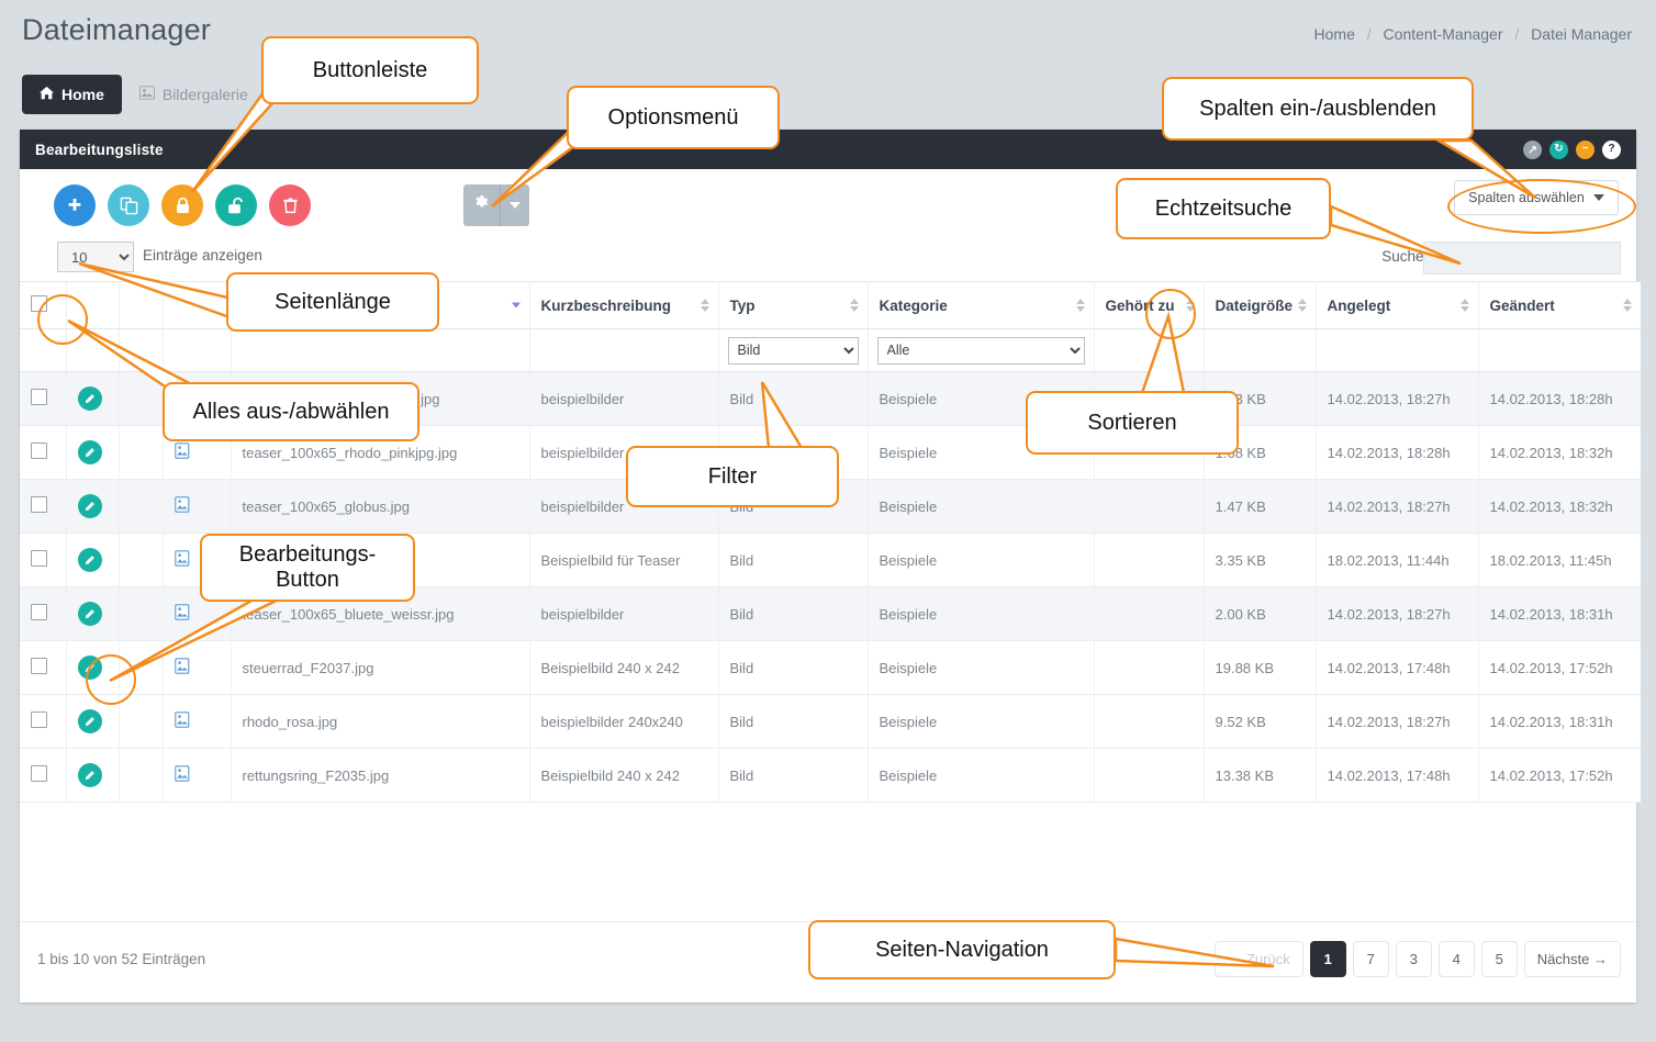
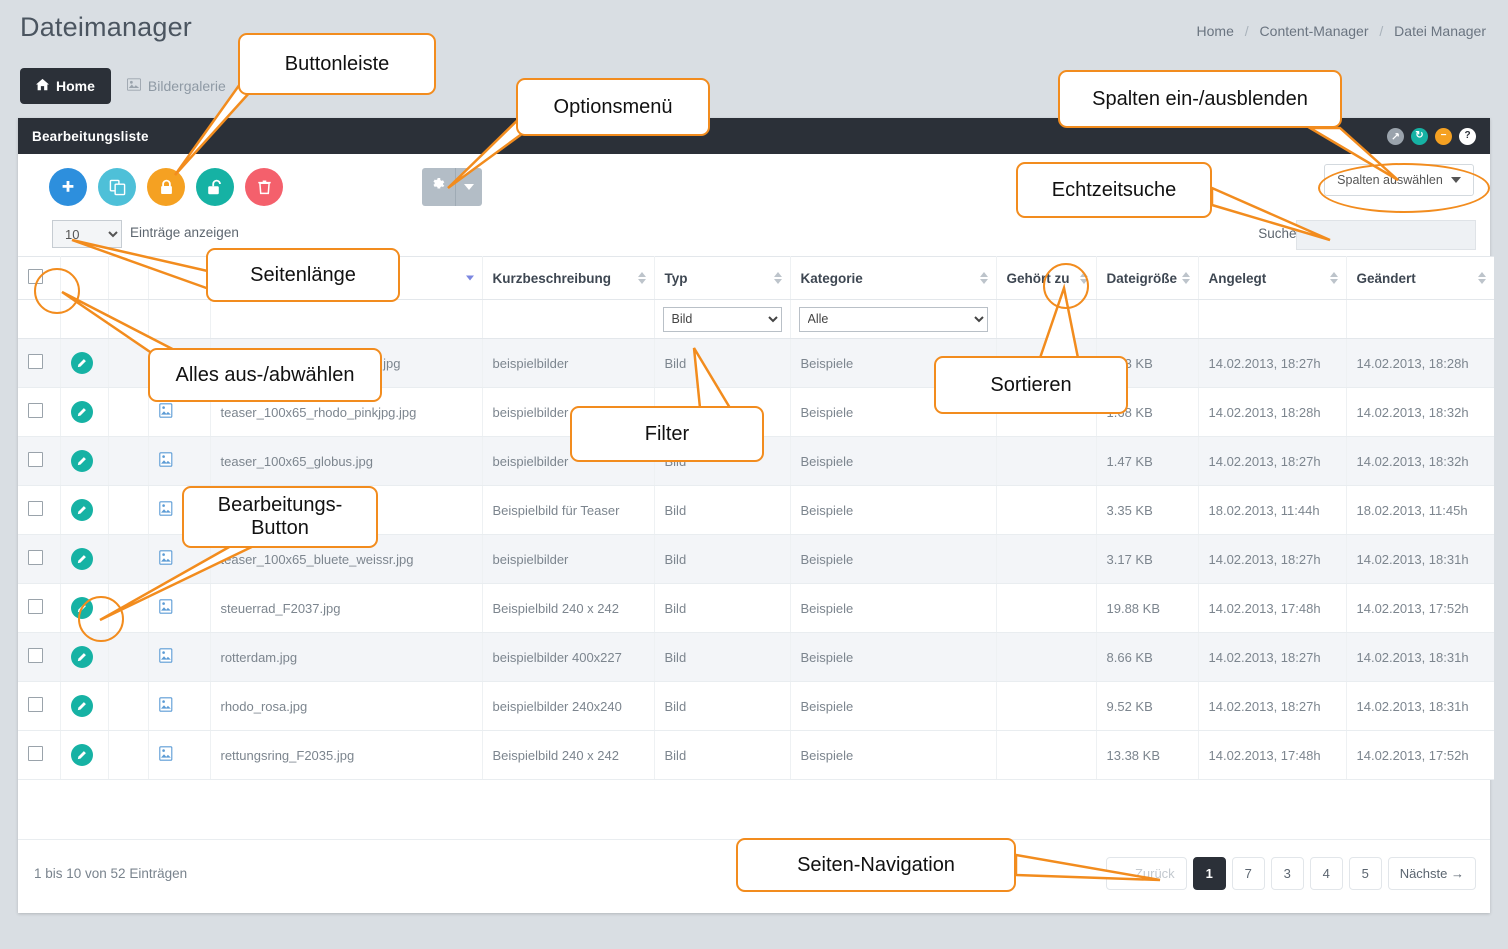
  Dateimanager
  Home / Content-Manager / Datei Manager
  Home
  Bildergalerie
  Bearbeitungsliste
  ↻
  −
  ?
  Spalten auswählen
  10
  Einträge anzeigen
  Suche
  					Kurzbeschreibung	Typ	Kategorie	Gehört zu	Dateigröße	Angelegt	Geändert
  						Bild	Alle
  				jpg	beispielbilder	Bild	Beispiele		3 KB	14.02.2013, 18:27h	14.02.2013, 18:28h
  				teaser_100x65_rhodo_pinkjpg.jpg	beispielbilder		Beispiele		8 KB	14.02.2013, 18:28h	14.02.2013, 18:32h
  				teaser_100x65_globus.jpg	beispielbilder		Beispiele		1.47 KB	14.02.2013, 18:27h	14.02.2013, 18:32h
  					Beispielbild für Teaser	Bild	Beispiele		3.35 KB	18.02.2013, 11:44h	18.02.2013, 11:45h
- 				aser_100x65_bluete_weissr.jpg	beispielbilder	Bild	Beispiele		2.00 KB	14.02.2013, 18:27h	14.02.2013, 18:31h
+ 				aser_100x65_bluete_weissr.jpg	beispielbilder	Bild	Beispiele		3.17 KB	14.02.2013, 18:27h	14.02.2013, 18:31h
  				steuerrad_F2037.jpg	Beispielbild 240 x 242	Bild	Beispiele		19.88 KB	14.02.2013, 17:48h	14.02.2013, 17:52h
+ 				rotterdam.jpg	beispielbilder 400x227	Bild	Beispiele		8.66 KB	14.02.2013, 18:27h	14.02.2013, 18:31h
  				rhodo_rosa.jpg	beispielbilder 240x240	Bild	Beispiele		9.52 KB	14.02.2013, 18:27h	14.02.2013, 18:31h
  				rettungsring_F2035.jpg	Beispielbild 240 x 242	Bild	Beispiele		13.38 KB	14.02.2013, 17:48h	14.02.2013, 17:52h
  1 bis 10 von 52 Einträgen
  Zurück
  1
  7
  3
  4
  5
  Nächste →
  Buttonleiste
  Optionsmenü
  Spalten ein-/ausblenden
  Echtzeitsuche
  Seitenlänge
  Alles aus-/abwählen
  Filter
  Sortieren
  Bearbeitungs-
  Button
  Seiten-Navigation
